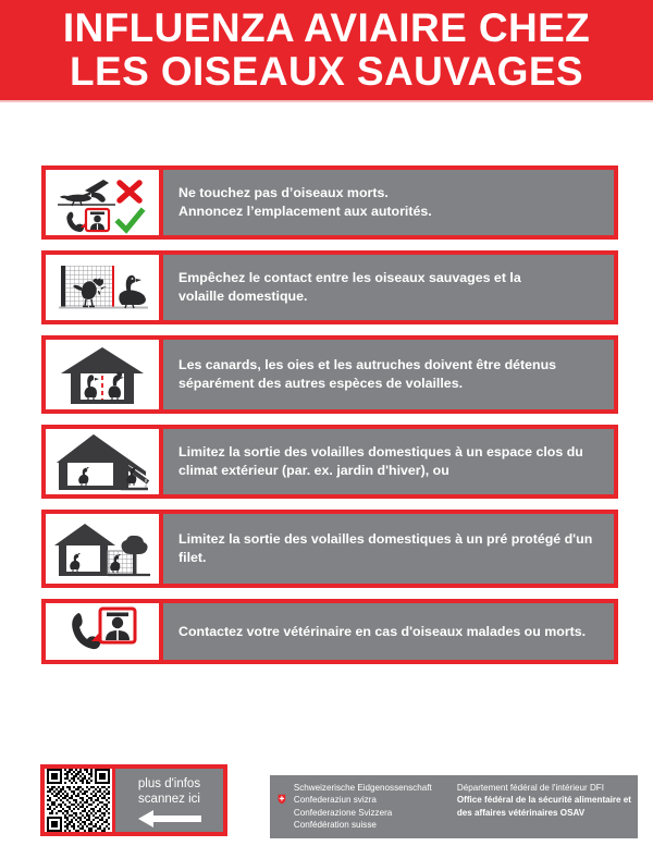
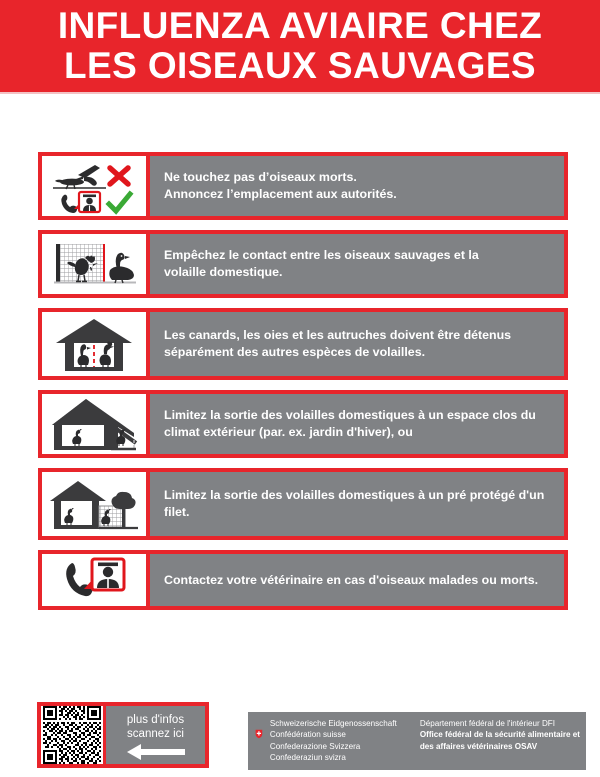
  INFLUENZA AVIAIRE CHEZ
  LES OISEAUX SAUVAGES
  Ne touchez pas d’oiseaux morts.
  Annoncez l’emplacement aux autorités.
  Empêchez le contact entre les oiseaux sauvages et la
  volaille domestique.
  Les canards, les oies et les autruches doivent être détenus
  séparément des autres espèces de volailles.
  Limitez la sortie des volailles domestiques à un espace clos du
  climat extérieur (par. ex. jardin d'hiver), ou
  Limitez la sortie des volailles domestiques à un pré protégé d'un
  filet.
  Contactez votre vétérinaire en cas d'oiseaux malades ou morts.
  plus d'infos
  scannez ici
  Schweizerische Eidgenossenschaft
- Confederaziun svizra
+ Confédération suisse
  Confederazione Svizzera
- Confédération suisse
+ Confederaziun svizra
  Département fédéral de l'intérieur DFI
  Office fédéral de la sécurité alimentaire et
  des affaires vétérinaires OSAV
